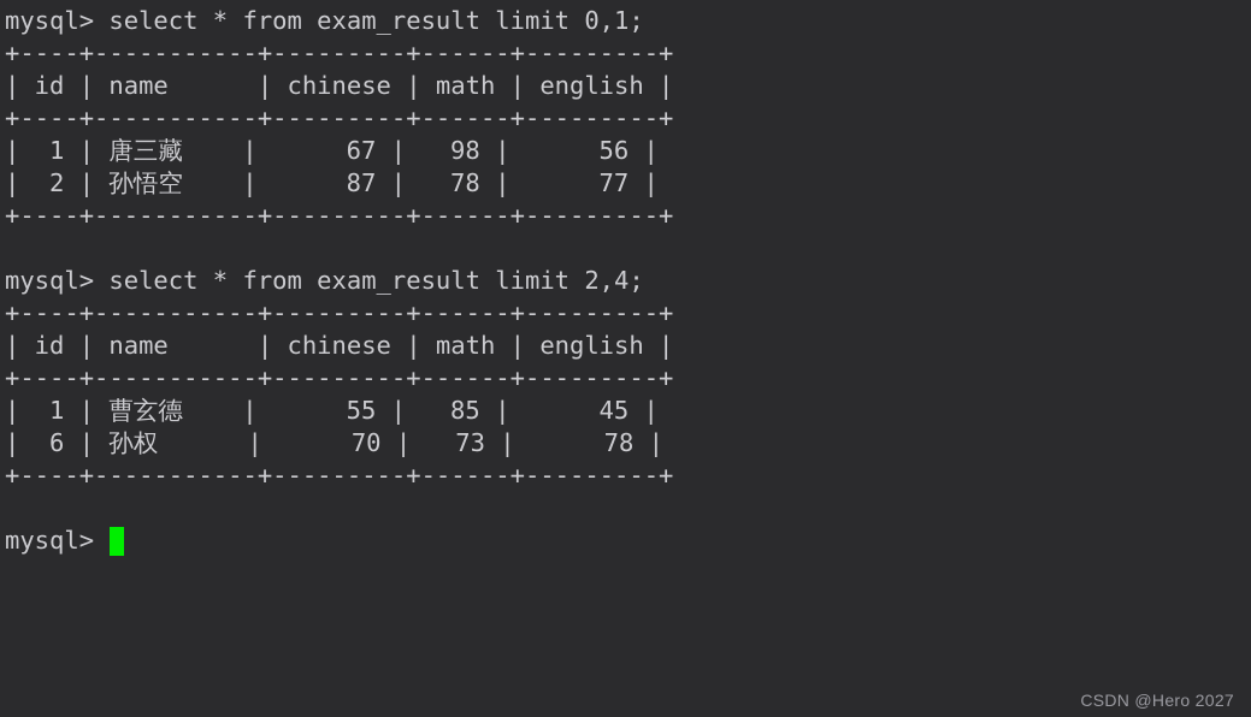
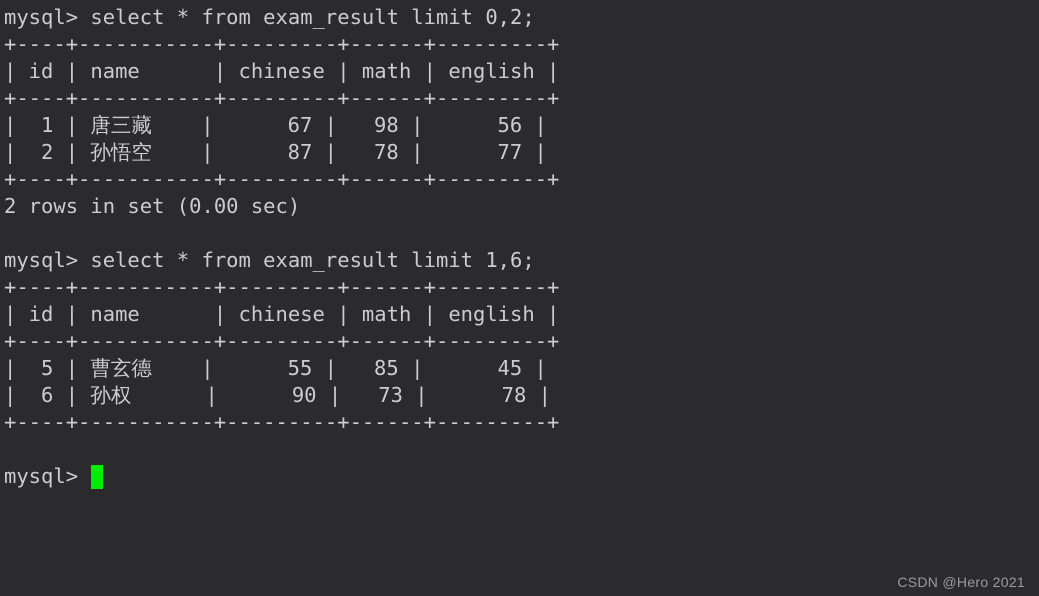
- mysql> select * from exam_result limit 0,1;
+ mysql> select * from exam_result limit 0,2;
  +----+-----------+---------+------+---------+
  | id | name | chinese | math | english |
  +----+-----------+---------+------+---------+
  | 1 | 唐三藏 | 67 | 98 | 56 |
  | 2 | 孙悟空 | 87 | 78 | 77 |
  +----+-----------+---------+------+---------+
+ 2 rows in set (0.00 sec)
- mysql> select * from exam_result limit 2,4;
+ mysql> select * from exam_result limit 1,6;
  +----+-----------+---------+------+---------+
  | id | name | chinese | math | english |
  +----+-----------+---------+------+---------+
- | 1 | 曹玄德 | 55 | 85 | 45 |
+ | 5 | 曹玄德 | 55 | 85 | 45 |
- | 6 | 孙权 | 70 | 73 | 78 |
+ | 6 | 孙权 | 90 | 73 | 78 |
  +----+-----------+---------+------+---------+
  mysql>
- CSDN @Hero 2027
+ CSDN @Hero 2021
